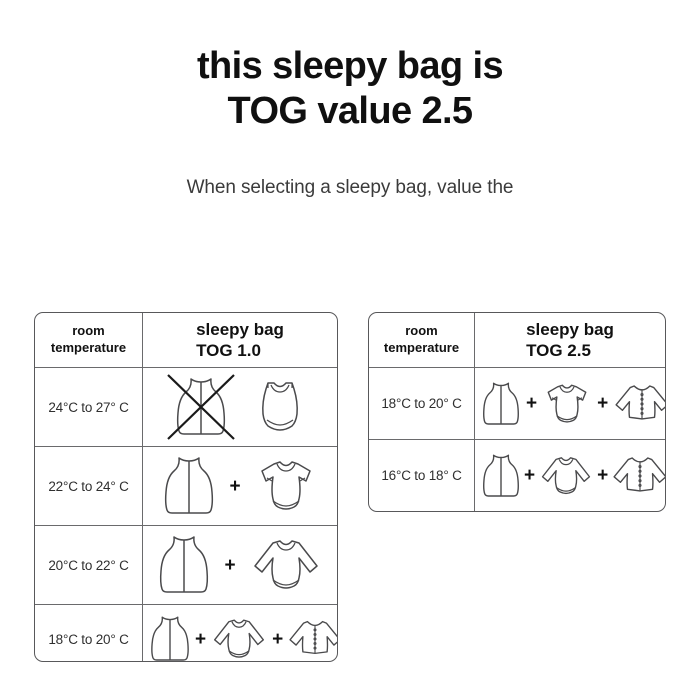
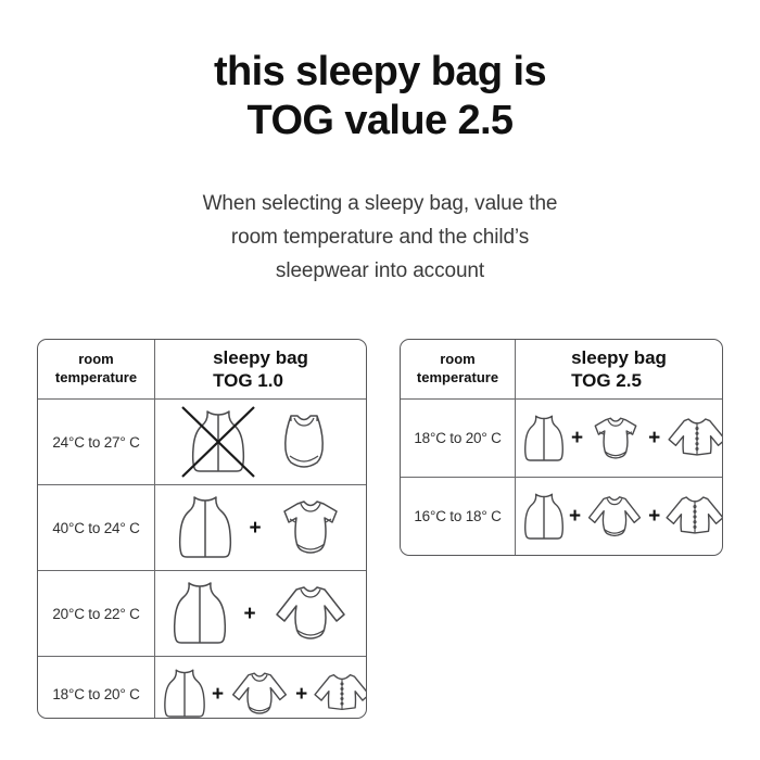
  this sleepy bag is
  TOG value 2.5
  When selecting a sleepy bag, value the
+ room temperature and the child’s
+ sleepwear into account
  room
  temperature
  sleepy bag
  TOG 1.0
  24°C to 27° C
- 22°C to 24° C
+ 40°C to 24° C
  +
  20°C to 22° C
  +
  18°C to 20° C
  +
  +
  room
  temperature
  sleepy bag
  TOG 2.5
  18°C to 20° C
  +
  +
  16°C to 18° C
  +
  +
